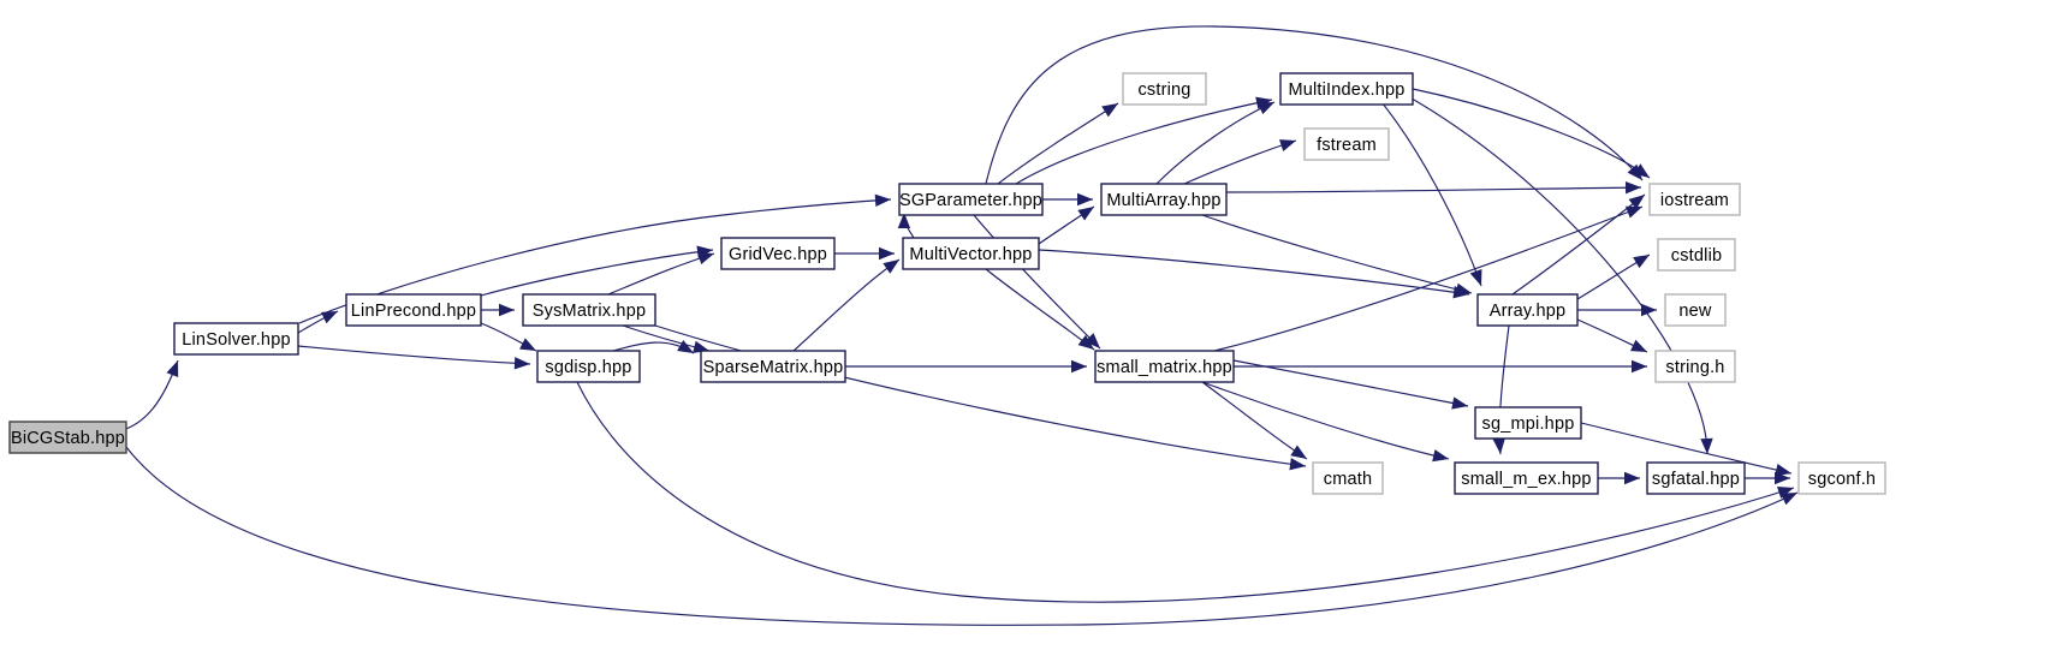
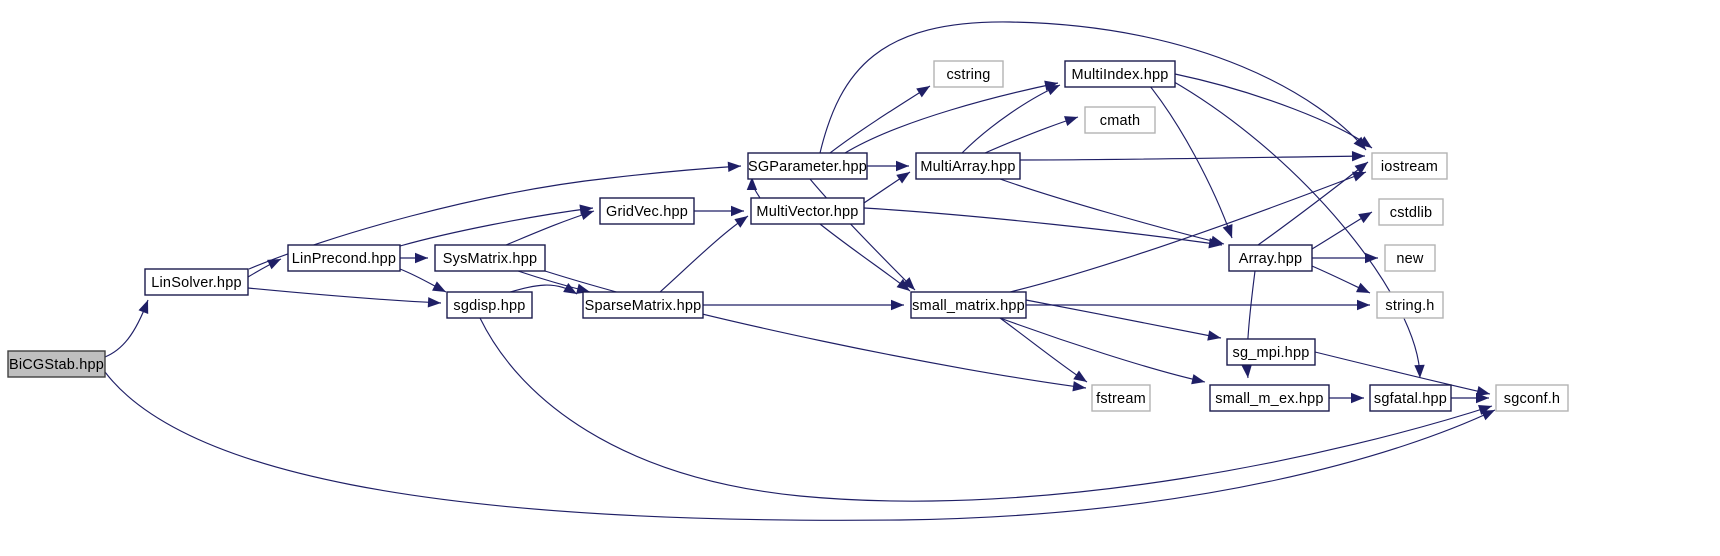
  BiCGStab.hpp
  LinSolver.hpp
  LinPrecond.hpp
  SysMatrix.hpp
  sgdisp.hpp
  SparseMatrix.hpp
  GridVec.hpp
  MultiVector.hpp
  SGParameter.hpp
  MultiArray.hpp
  cstring
  MultiIndex.hpp
- fstream
+ cmath
  iostream
  cstdlib
  new
  string.h
  Array.hpp
  small_matrix.hpp
  sg_mpi.hpp
- cmath
+ fstream
  small_m_ex.hpp
  sgfatal.hpp
  sgconf.h
